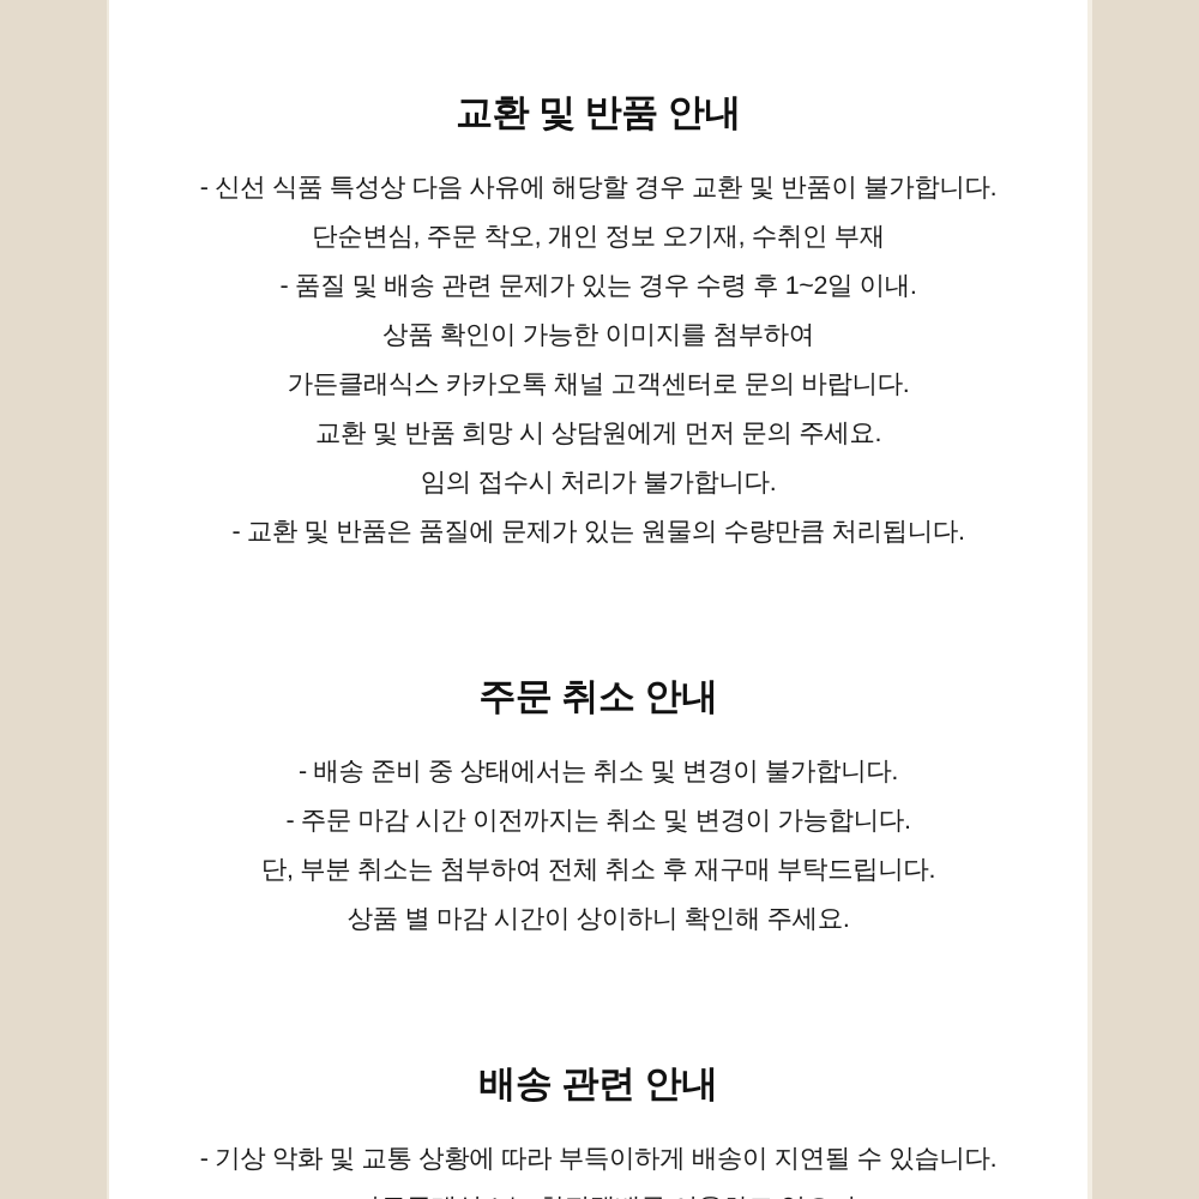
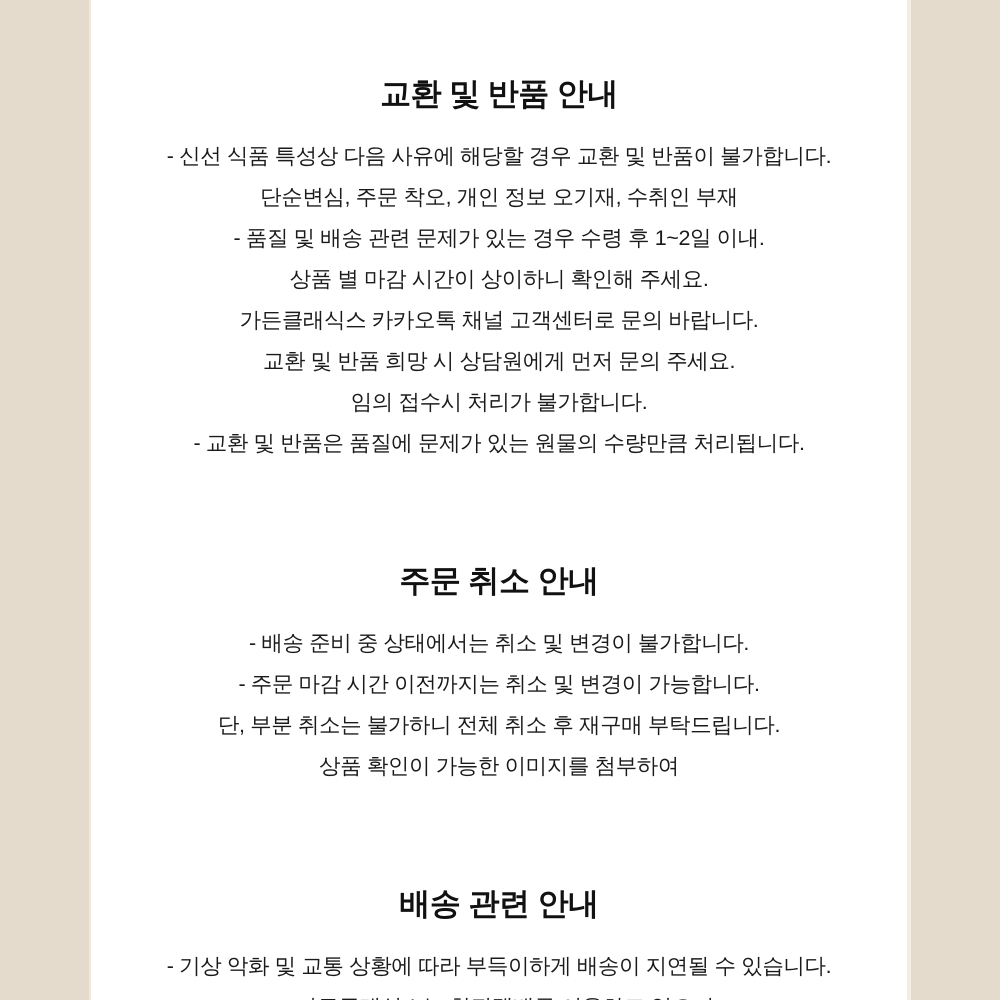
  교환 및 반품 안내
  - 신선 식품 특성상 다음 사유에 해당할 경우 교환 및 반품이 불가합니다.
  단순변심, 주문 착오, 개인 정보 오기재, 수취인 부재
  - 품질 및 배송 관련 문제가 있는 경우 수령 후 1~2일 이내.
- 상품 확인이 가능한 이미지를 첨부하여
+ 상품 별 마감 시간이 상이하니 확인해 주세요.
  가든클래식스 카카오톡 채널 고객센터로 문의 바랍니다.
  교환 및 반품 희망 시 상담원에게 먼저 문의 주세요.
  임의 접수시 처리가 불가합니다.
  - 교환 및 반품은 품질에 문제가 있는 원물의 수량만큼 처리됩니다.
  주문 취소 안내
  - 배송 준비 중 상태에서는 취소 및 변경이 불가합니다.
  - 주문 마감 시간 이전까지는 취소 및 변경이 가능합니다.
- 단, 부분 취소는 첨부하여 전체 취소 후 재구매 부탁드립니다.
+ 단, 부분 취소는 불가하니 전체 취소 후 재구매 부탁드립니다.
- 상품 별 마감 시간이 상이하니 확인해 주세요.
+ 상품 확인이 가능한 이미지를 첨부하여
  배송 관련 안내
  - 기상 악화 및 교통 상황에 따라 부득이하게 배송이 지연될 수 있습니다.
